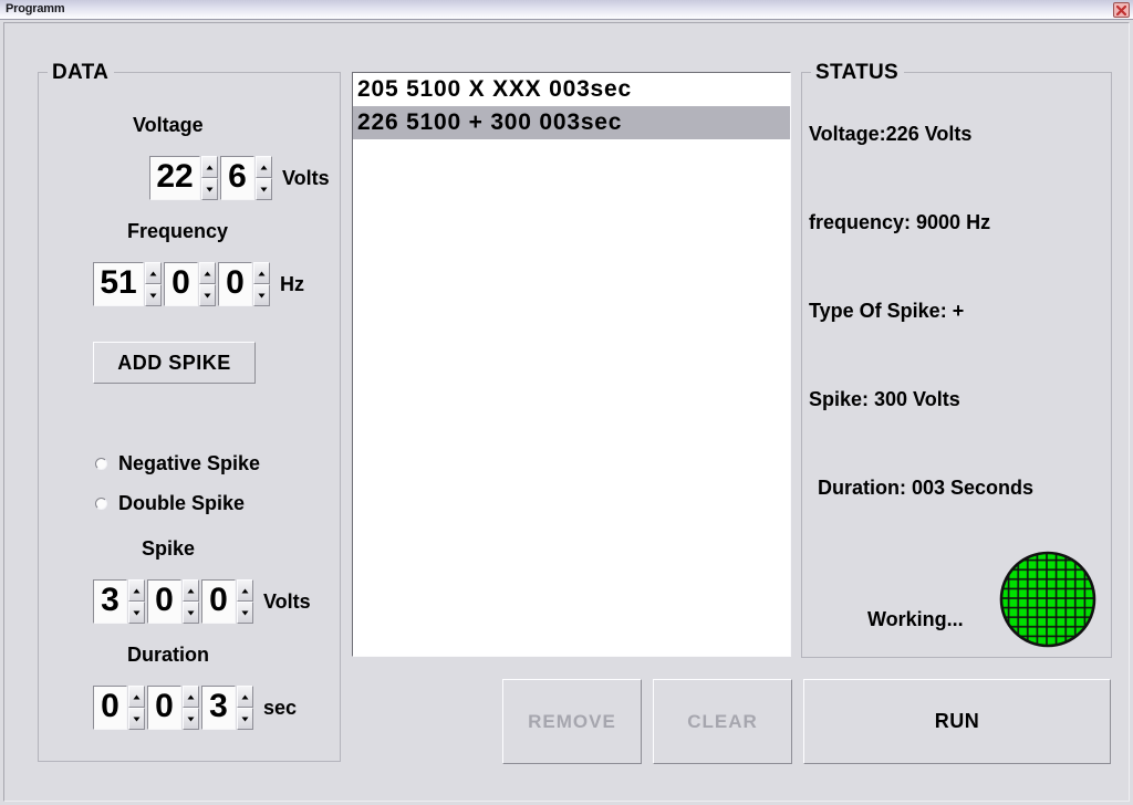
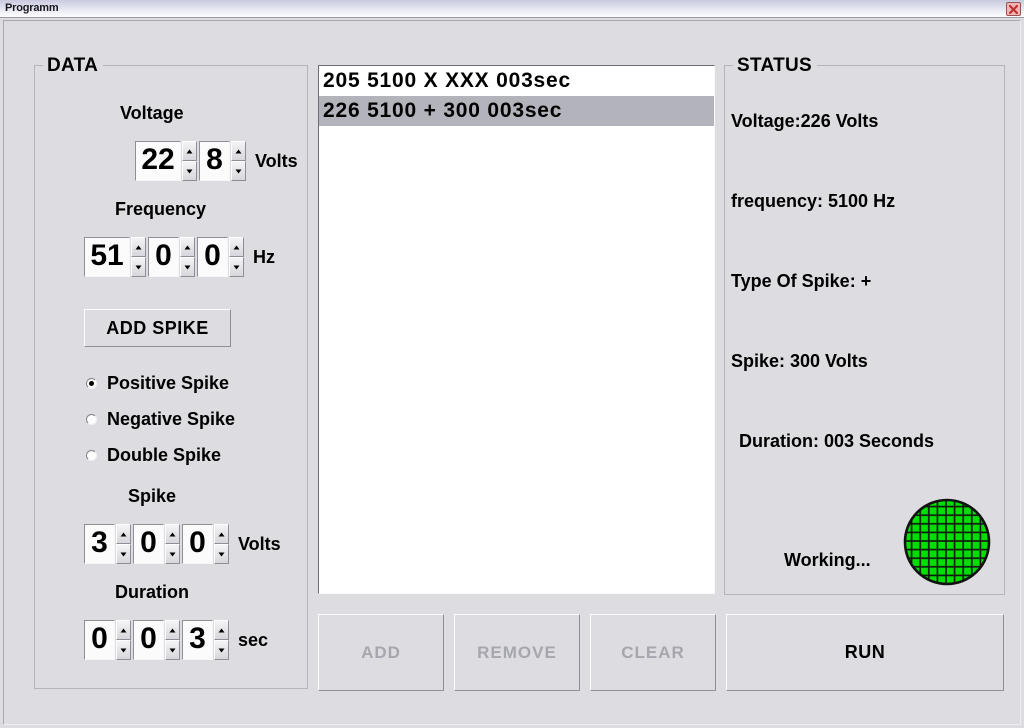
  Programm
  DATA
  Voltage
  22
- 6
+ 8
  Volts
  Frequency
  51
  0
  0
  Hz
  ADD SPIKE
+ Positive Spike
  Negative Spike
  Double Spike
  Spike
  3
  0
  0
  Volts
  Duration
  0
  0
  3
  sec
  205 5100 X XXX 003sec
  226 5100 + 300 003sec
  STATUS
  Voltage:226 Volts
- frequency: 9000 Hz
+ frequency: 5100 Hz
  Type Of Spike: +
  Spike: 300 Volts
  Duration: 003 Seconds
  Working...
+ ADD
  REMOVE
  CLEAR
  RUN
